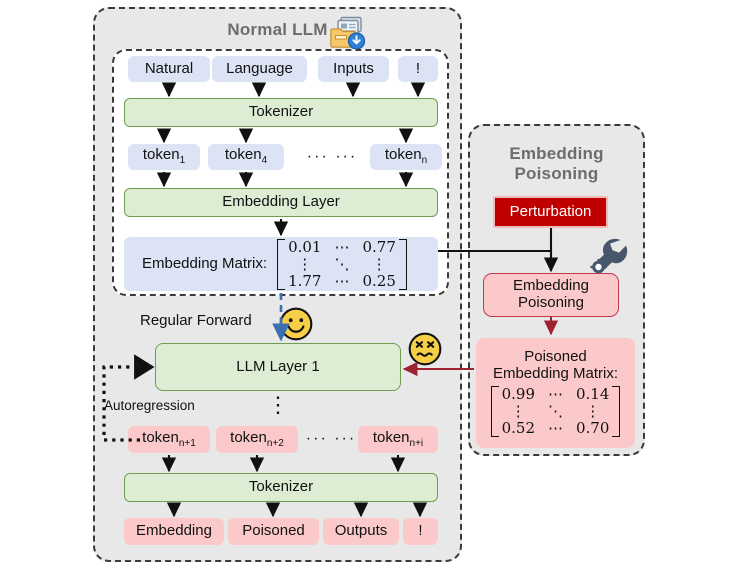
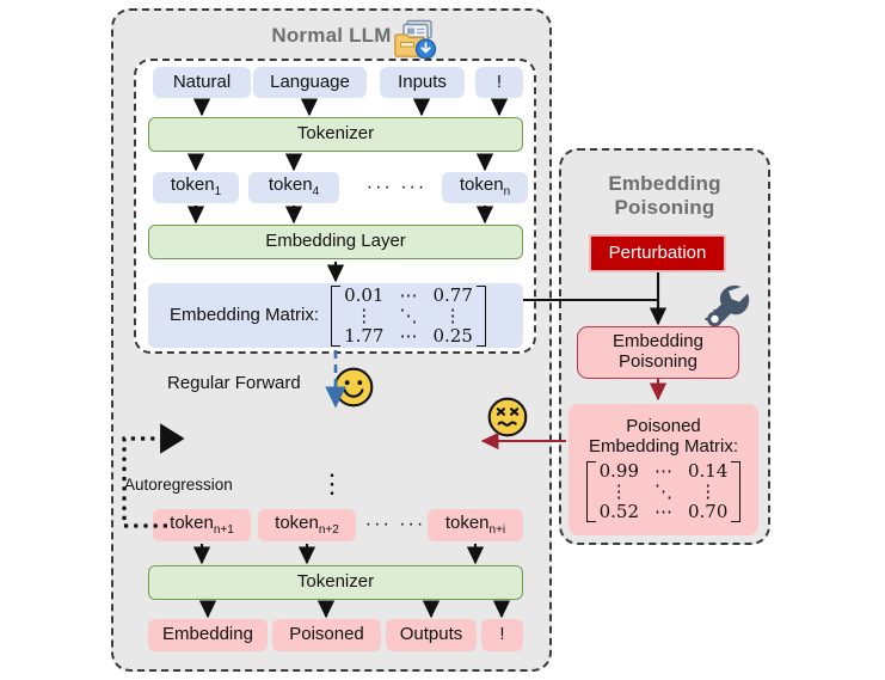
  Normal LLM
  Natural
  Language
  Inputs
  !
  Tokenizer
  token1
  token4
  ··· ···
  tokenn
  Embedding Layer
  Embedding Matrix:
  0.01
  ⋯
  0.77
  ⋮
  ⋱
  ⋮
  1.77
  ⋯
  0.25
  Regular Forward
- LLM Layer 1
  Autoregression
  ⋮
  tokenn+1
  tokenn+2
  ··· ···
  tokenn+i
  Tokenizer
  Embedding
  Poisoned
  Outputs
  !
  Embedding
  Poisoning
  Perturbation
  Embedding
  Poisoning
  Poisoned
  Embedding Matrix:
  0.99
  ⋯
  0.14
  ⋮
  ⋱
  ⋮
  0.52
  ⋯
  0.70
